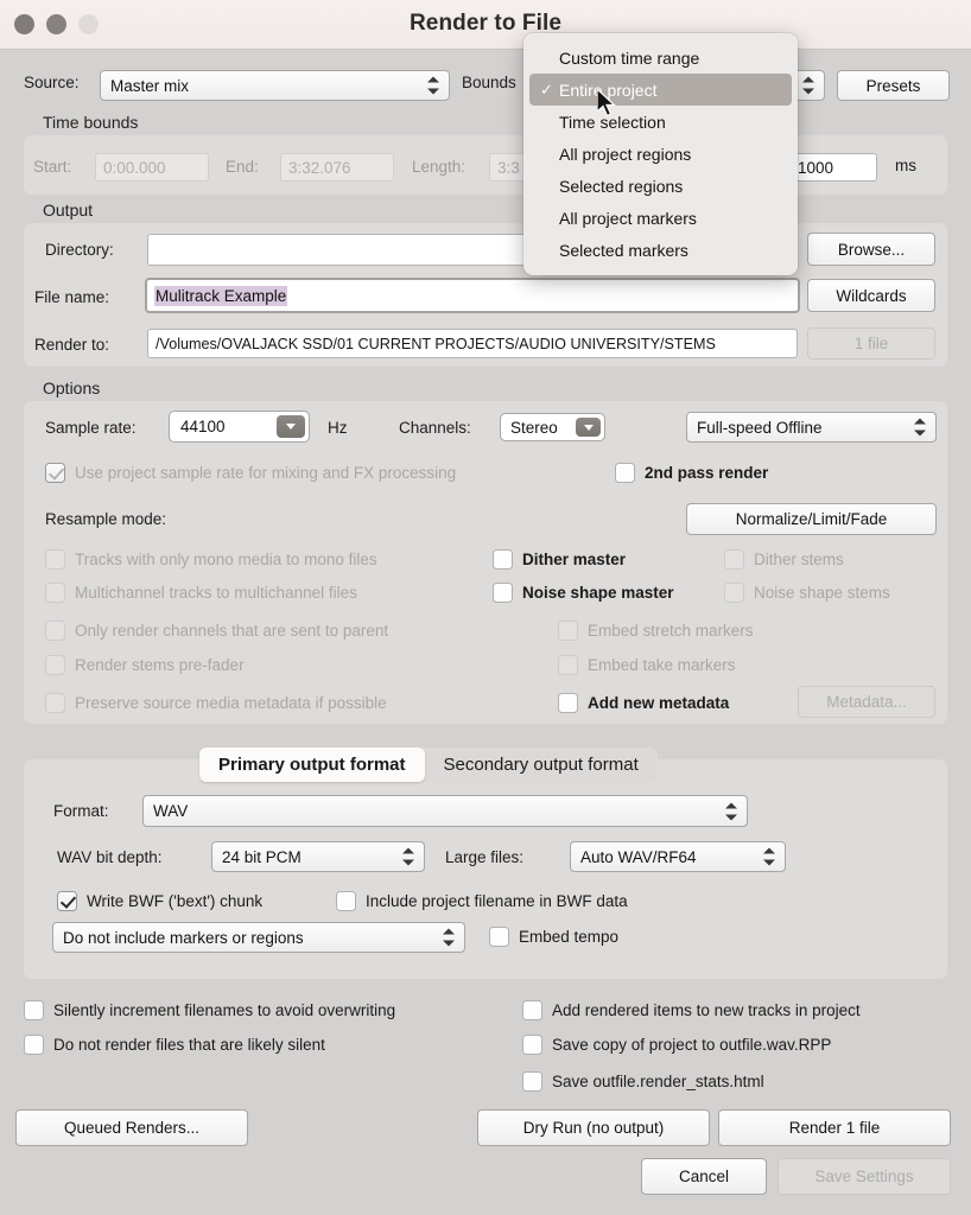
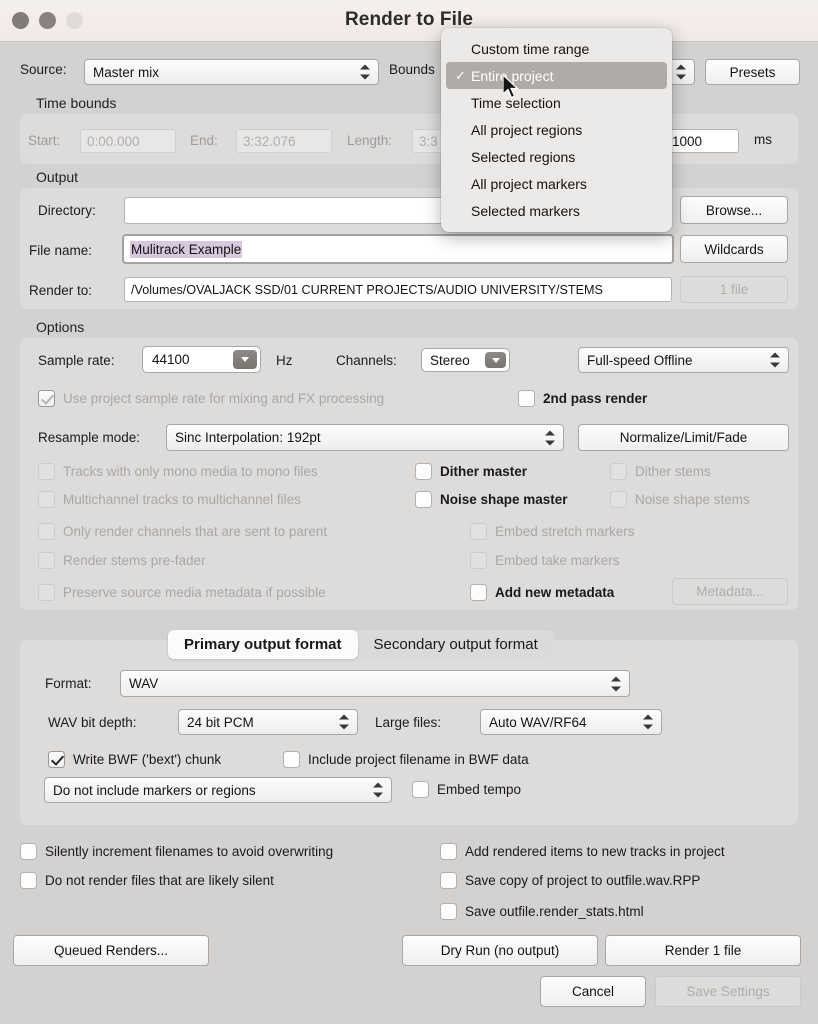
  Render to File
  Source:
  Master mix
  Bounds
  Presets
  Time bounds
  Start:
  0:00.000
  End:
  3:32.076
  Length:
  3:3
  1000
  ms
  Output
  Directory:
  Browse...
  File name:
  Mulitrack Example
  Wildcards
  Render to:
  /Volumes/OVALJACK SSD/01 CURRENT PROJECTS/AUDIO UNIVERSITY/STEMS
  1 file
  Options
  Sample rate:
  44100
  Hz
  Channels:
  Stereo
  Full-speed Offline
  Use project sample rate for mixing and FX processing
  2nd pass render
  Resample mode:
+ Sinc Interpolation: 192pt
  Normalize/Limit/Fade
  Tracks with only mono media to mono files
  Dither master
  Dither stems
  Multichannel tracks to multichannel files
  Noise shape master
  Noise shape stems
  Only render channels that are sent to parent
  Embed stretch markers
  Render stems pre-fader
  Embed take markers
  Preserve source media metadata if possible
  Add new metadata
  Metadata...
  Primary output format
  Secondary output format
  Format:
  WAV
  WAV bit depth:
  24 bit PCM
  Large files:
  Auto WAV/RF64
  Write BWF ('bext') chunk
  Include project filename in BWF data
  Do not include markers or regions
  Embed tempo
  Silently increment filenames to avoid overwriting
  Do not render files that are likely silent
  Add rendered items to new tracks in project
  Save copy of project to outfile.wav.RPP
  Save outfile.render_stats.html
  Queued Renders...
  Dry Run (no output)
  Render 1 file
  Cancel
  Save Settings
  Custom time range
  ✓
  Entir project
  Time selection
  All project regions
  Selected regions
  All project markers
  Selected markers
